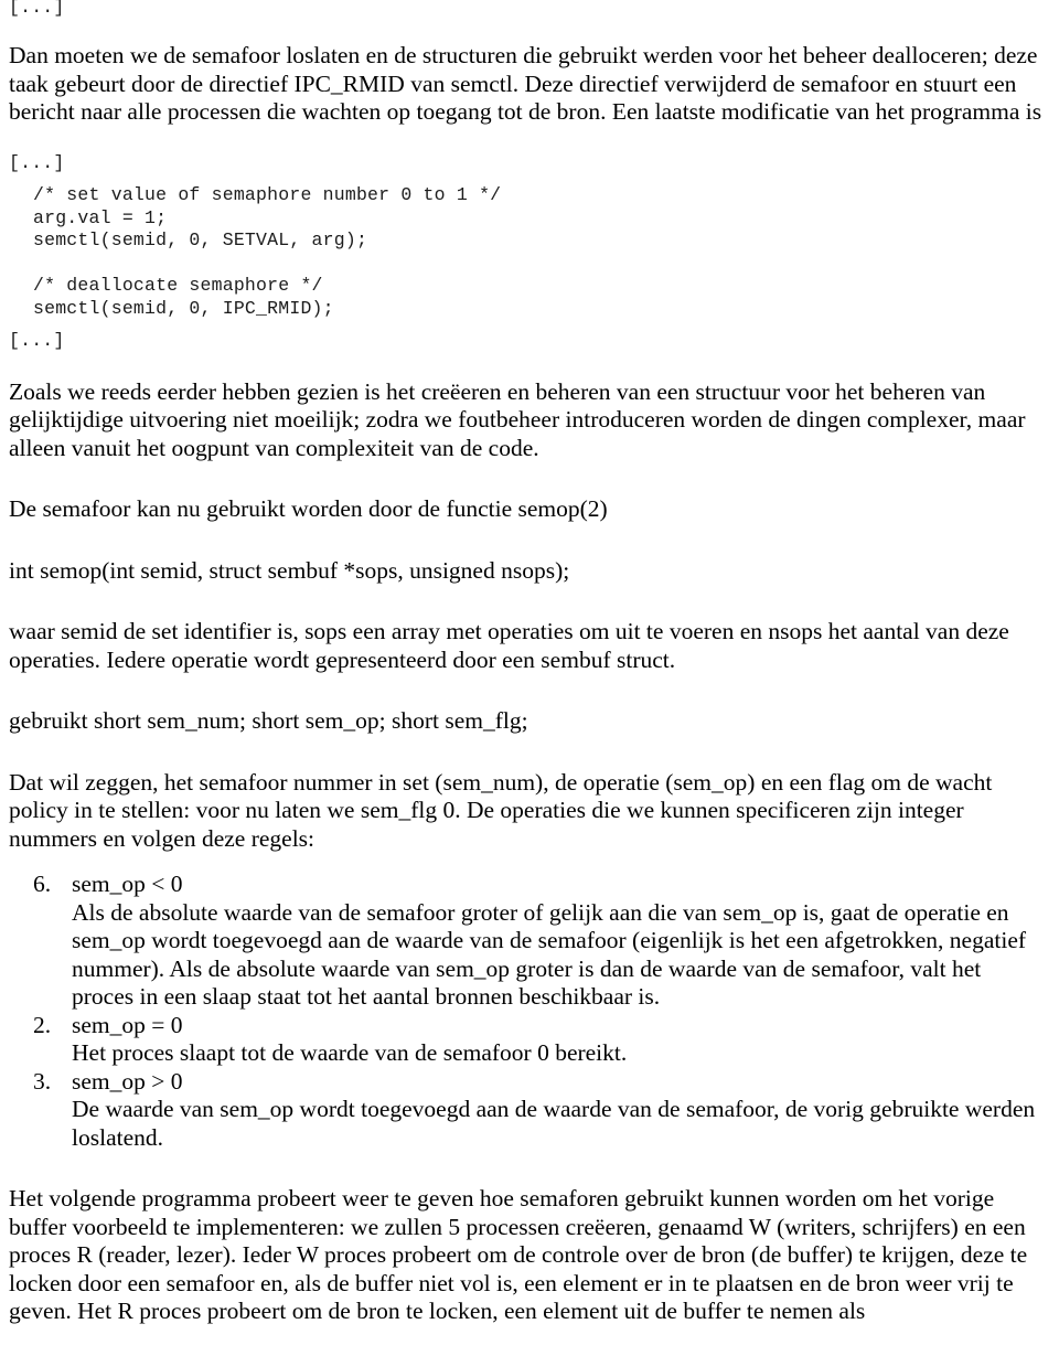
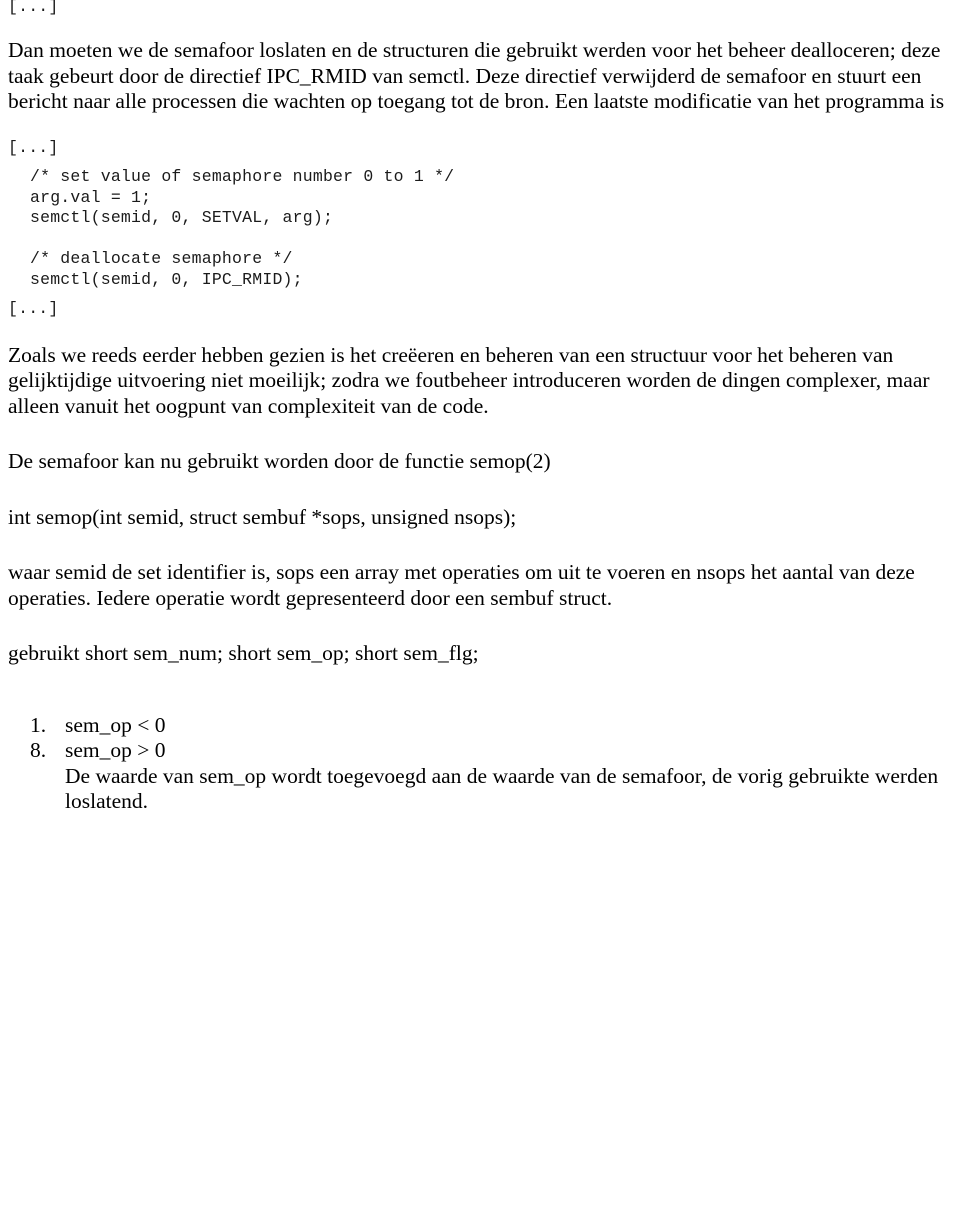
  [...]
  Dan moeten we de semafoor loslaten en de structuren die gebruikt werden voor het beheer dealloceren; deze taak gebeurt door de directief IPC_RMID van semctl. Deze directief verwijderd de semafoor en stuurt een bericht naar alle processen die wachten op toegang tot de bron. Een laatste modificatie van het programma is
  [...]
  /* set value of semaphore number 0 to 1 */
  arg.val = 1;
  semctl(semid, 0, SETVAL, arg);
  /* deallocate semaphore */
  semctl(semid, 0, IPC_RMID);
  [...]
  Zoals we reeds eerder hebben gezien is het creëeren en beheren van een structuur voor het beheren van gelijktijdige uitvoering niet moeilijk; zodra we foutbeheer introduceren worden de dingen complexer, maar alleen vanuit het oogpunt van complexiteit van de code.
  De semafoor kan nu gebruikt worden door de functie semop(2)
  int semop(int semid, struct sembuf *sops, unsigned nsops);
  waar semid de set identifier is, sops een array met operaties om uit te voeren en nsops het aantal van deze operaties. Iedere operatie wordt gepresenteerd door een sembuf struct.
  gebruikt short sem_num; short sem_op; short sem_flg;
- Dat wil zeggen, het semafoor nummer in set (sem_num), de operatie (sem_op) en een flag om de wacht policy in te stellen: voor nu laten we sem_flg 0. De operaties die we kunnen specificeren zijn integer nummers en volgen deze regels:
- 6.
+ 1.
  sem_op < 0
- Als de absolute waarde van de semafoor groter of gelijk aan die van sem_op is, gaat de operatie en sem_op wordt toegevoegd aan de waarde van de semafoor (eigenlijk is het een afgetrokken, negatief nummer). Als de absolute waarde van sem_op groter is dan de waarde van de semafoor, valt het proces in een slaap staat tot het aantal bronnen beschikbaar is.
- 2.
- sem_op = 0
- Het proces slaapt tot de waarde van de semafoor 0 bereikt.
- 3.
+ 8.
  sem_op > 0
  De waarde van sem_op wordt toegevoegd aan de waarde van de semafoor, de vorig gebruikte werden loslatend.
- Het volgende programma probeert weer te geven hoe semaforen gebruikt kunnen worden om het vorige buffer voorbeeld te implementeren: we zullen 5 processen creëeren, genaamd W (writers, schrijfers) en een proces R (reader, lezer). Ieder W proces probeert om de controle over de bron (de buffer) te krijgen, deze te locken door een semafoor en, als de buffer niet vol is, een element er in te plaatsen en de bron weer vrij te geven. Het R proces probeert om de bron te locken, een element uit de buffer te nemen als
